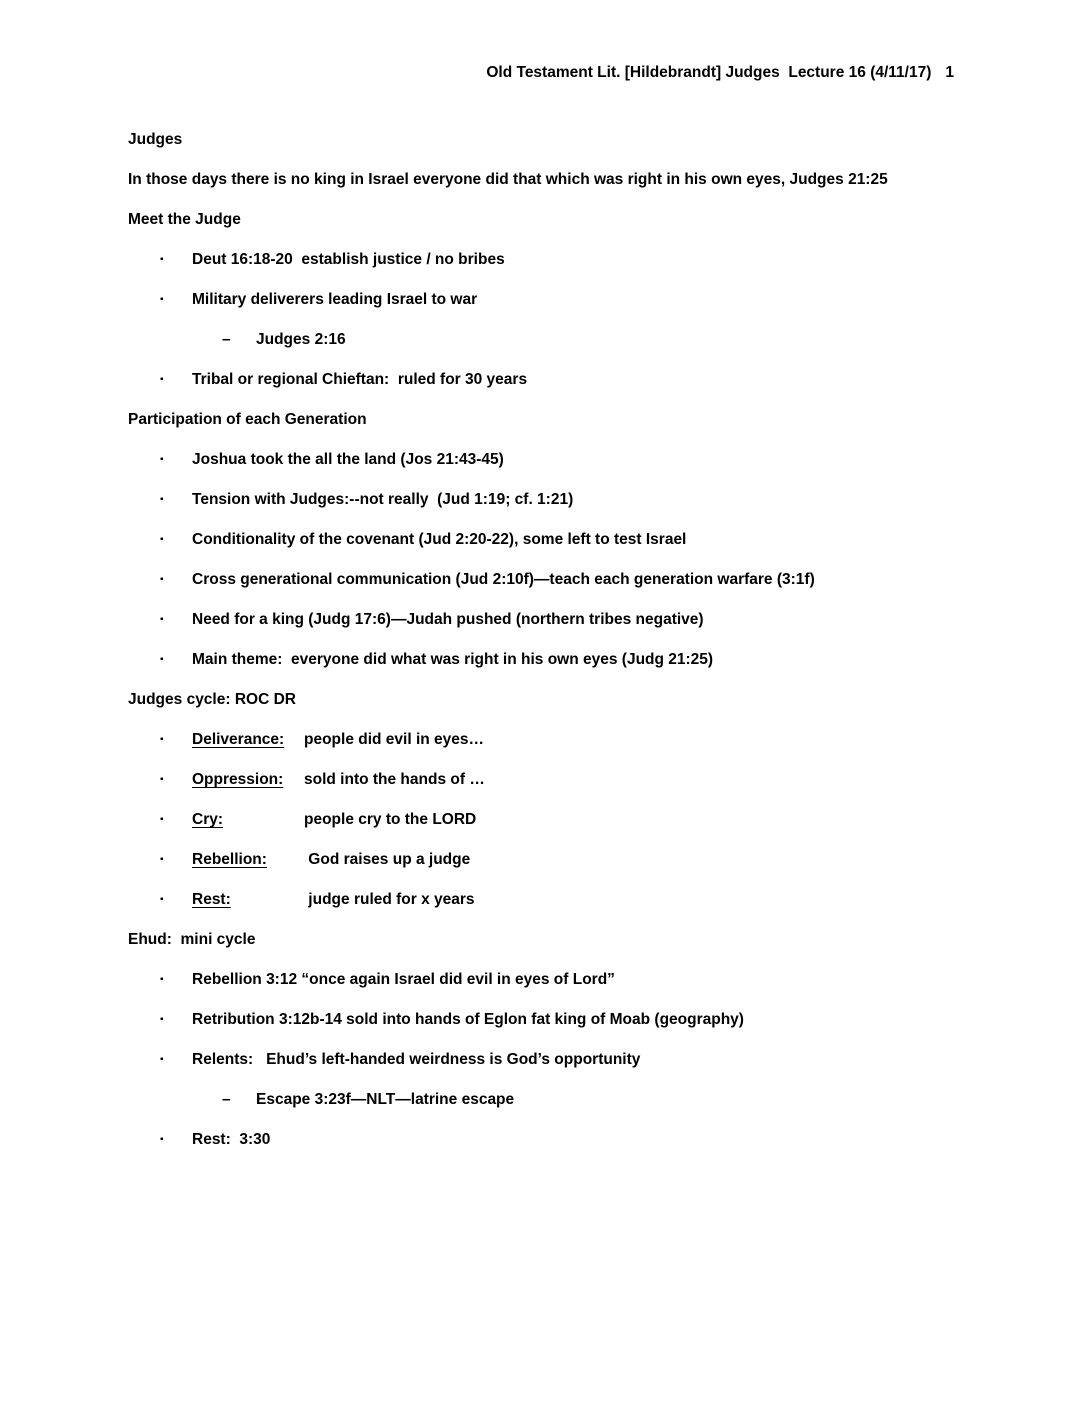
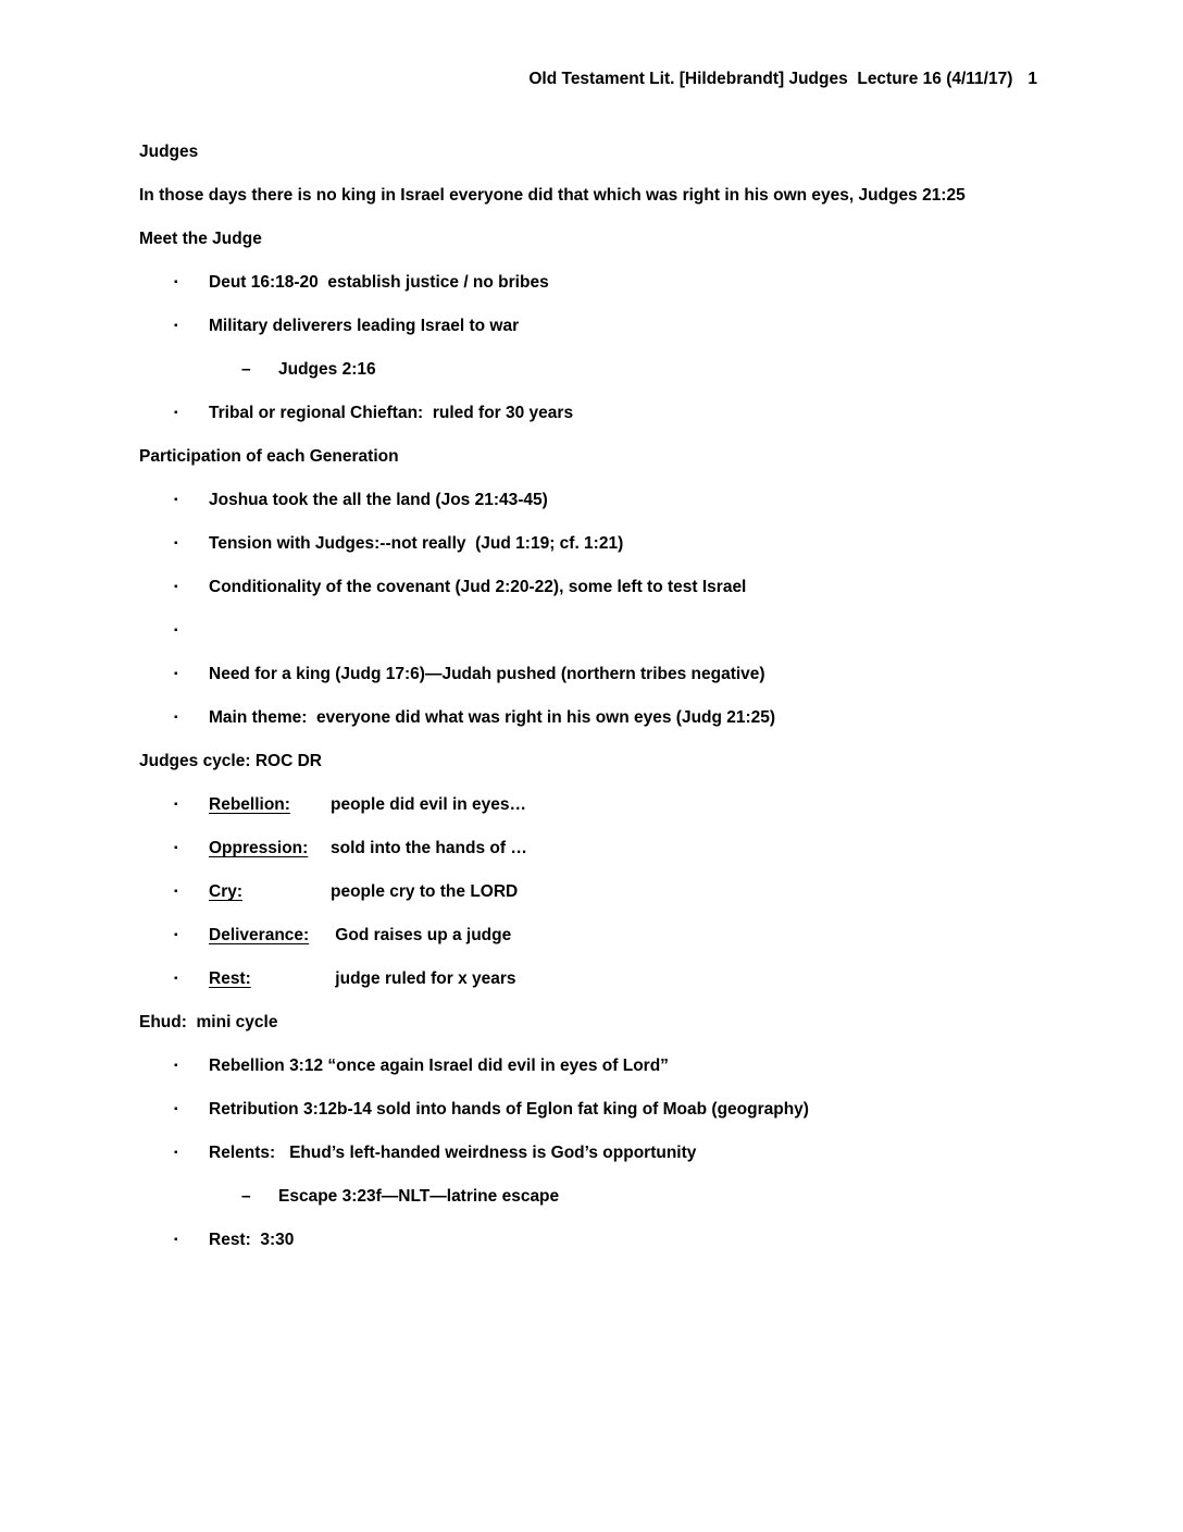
  Old Testament Lit. [Hildebrandt] Judges Lecture 16 (4/11/17) 1
  Judges
  In those days there is no king in Israel everyone did that which was right in his own eyes, Judges 21:25
  Meet the Judge
  ▪
  Deut 16:18-20 establish justice / no bribes
  ▪
  Military deliverers leading Israel to war
  –
  Judges 2:16
  ▪
  Tribal or regional Chieftan: ruled for 30 years
  Participation of each Generation
  ▪
  Joshua took the all the land (Jos 21:43-45)
  ▪
  Tension with Judges:--not really (Jud 1:19; cf. 1:21)
  ▪
  Conditionality of the covenant (Jud 2:20-22), some left to test Israel
  ▪
- Cross generational communication (Jud 2:10f)—teach each generation warfare (3:1f)
  ▪
  Need for a king (Judg 17:6)—Judah pushed (northern tribes negative)
  ▪
  Main theme: everyone did what was right in his own eyes (Judg 21:25)
  Judges cycle: ROC DR
  ▪
- Deliverance: people did evil in eyes…
+ Rebellion: people did evil in eyes…
  ▪
  Oppression: sold into the hands of …
  ▪
  Cry: people cry to the LORD
  ▪
- Rebellion: God raises up a judge
+ Deliverance: God raises up a judge
  ▪
  Rest: judge ruled for x years
  Ehud: mini cycle
  ▪
  Rebellion 3:12 “once again Israel did evil in eyes of Lord”
  ▪
  Retribution 3:12b-14 sold into hands of Eglon fat king of Moab (geography)
  ▪
  Relents: Ehud’s left-handed weirdness is God’s opportunity
  –
  Escape 3:23f—NLT—latrine escape
  ▪
  Rest: 3:30
